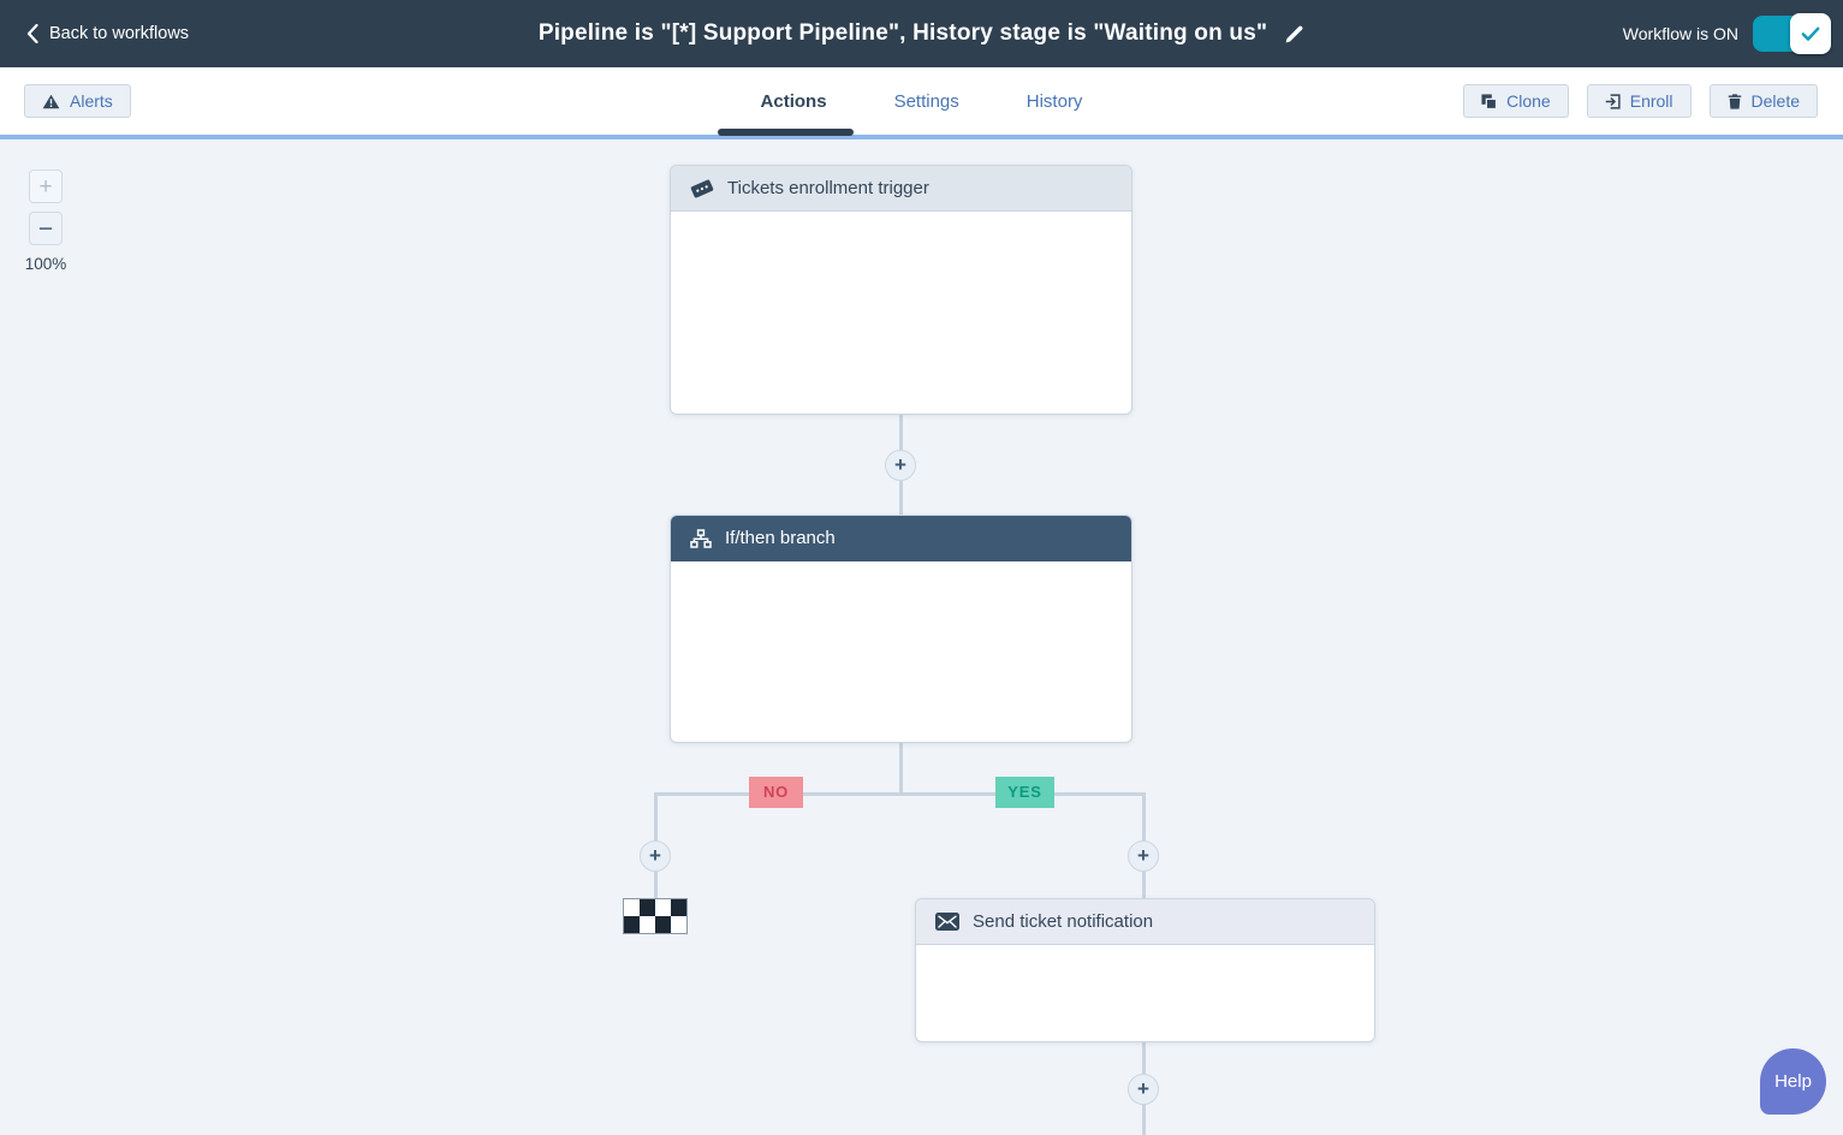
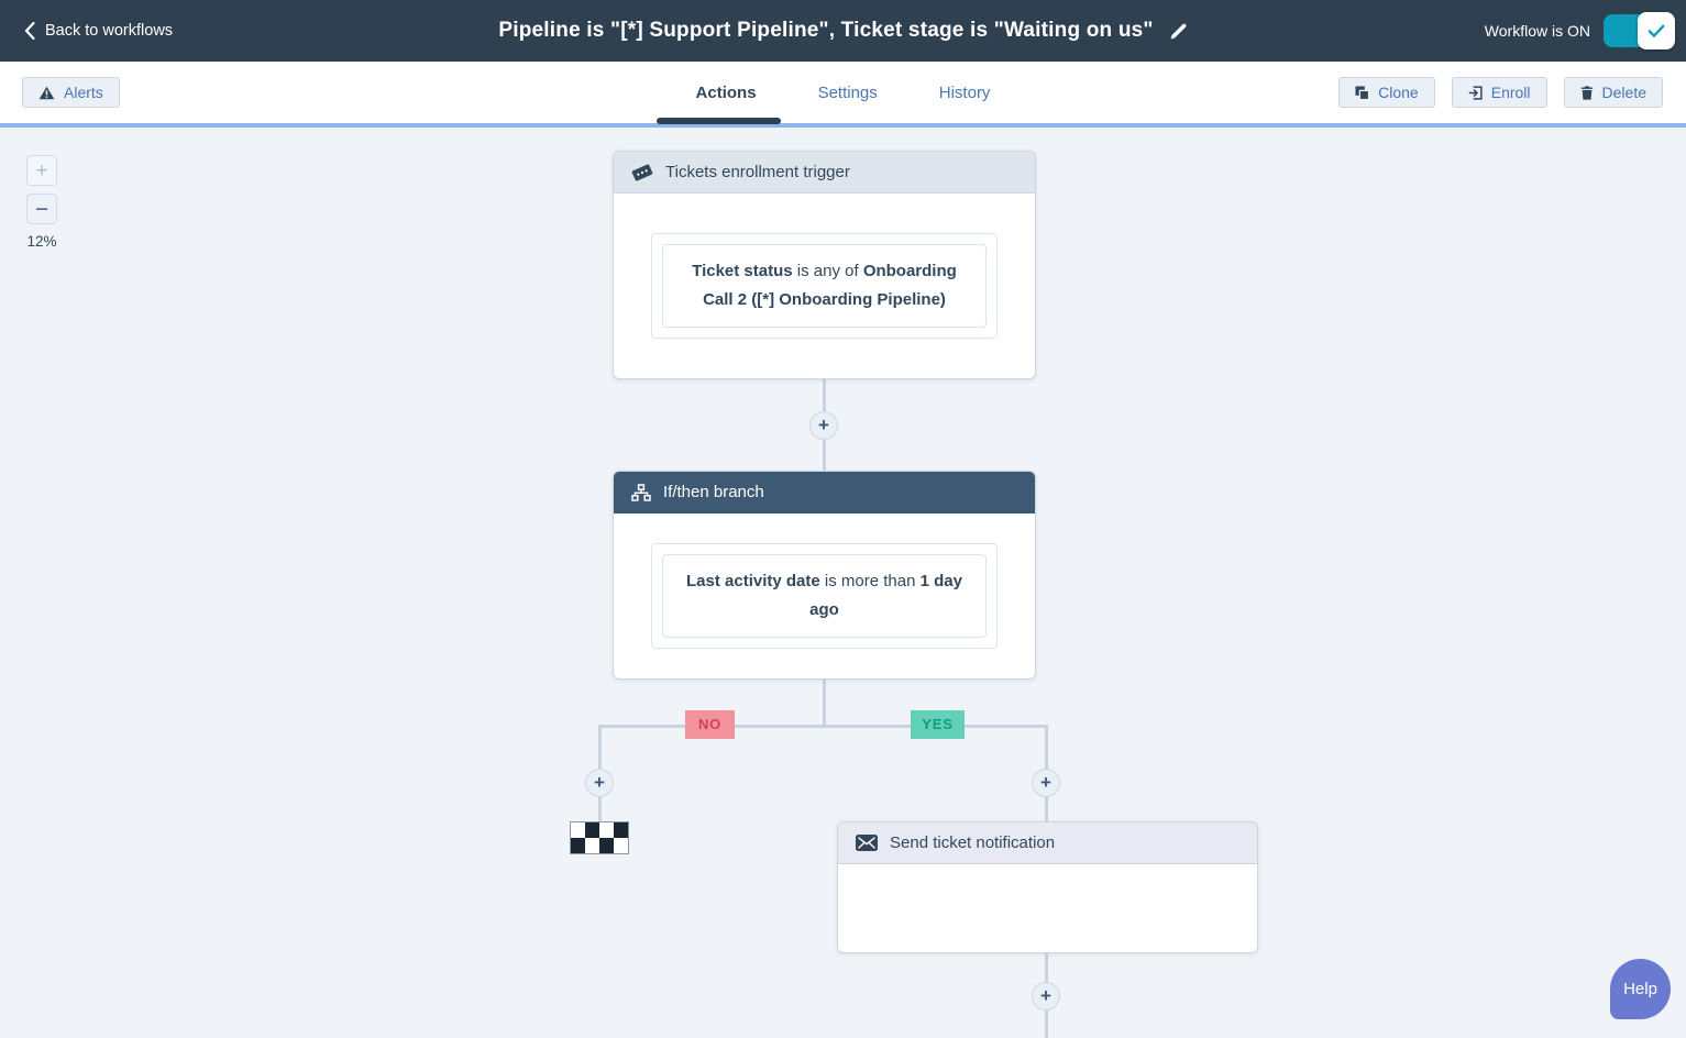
  Back to workflows
- Pipeline is "[*] Support Pipeline", History stage is "Waiting on us"
+ Pipeline is "[*] Support Pipeline", Ticket stage is "Waiting on us"
  Workflow is ON
  Alerts
  Actions
  Settings
  History
  Clone
  Enroll
  Delete
  +
  −
- 100%
+ 12%
  Tickets enrollment trigger
+ Ticket status is any of Onboarding Call 2 ([*] Onboarding Pipeline)
  +
  If/then branch
+ Last activity date is more than 1 day ago
  NO
  YES
  +
  +
  Send ticket notification
  +
  Help
